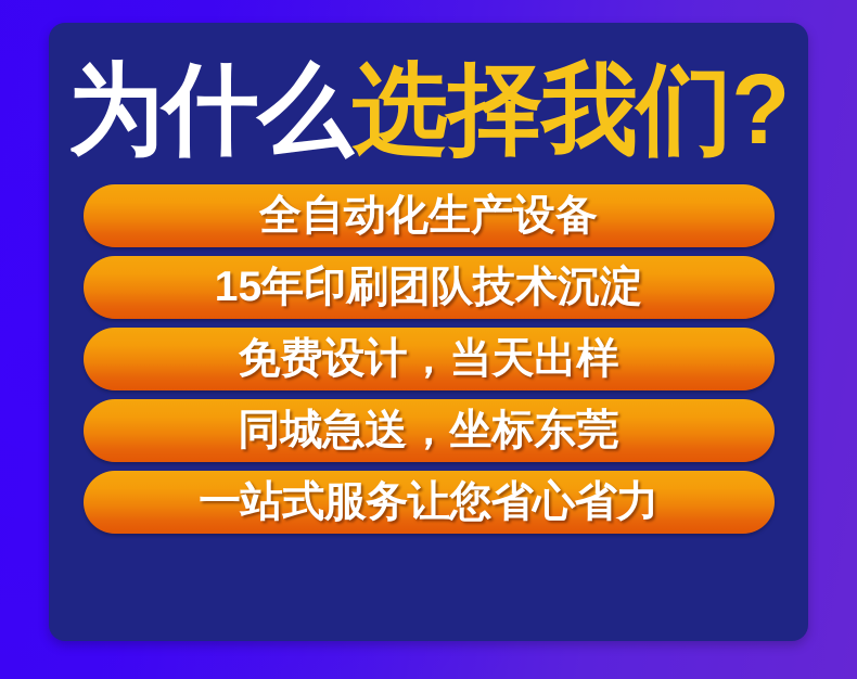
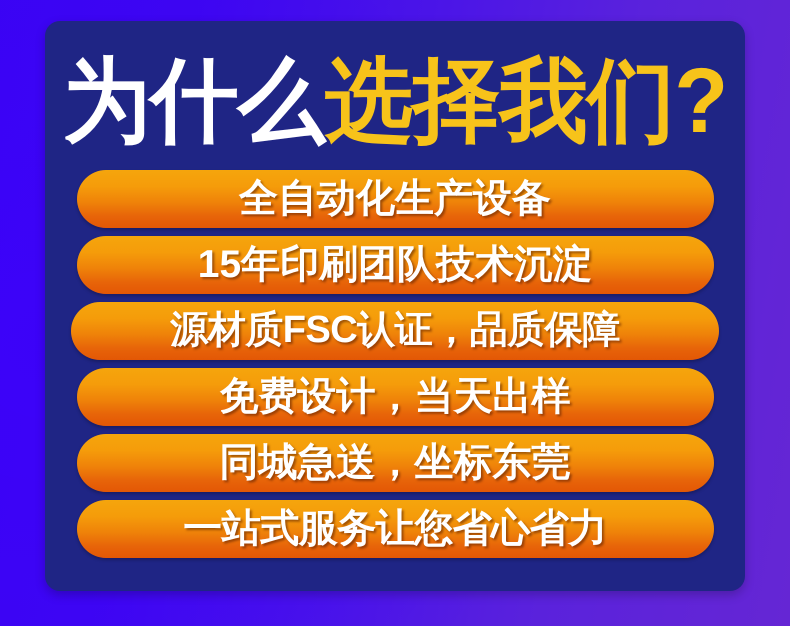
  为什么
  选择我们?
  全自动化生产设备
  15年印刷团队技术沉淀
+ 源材质FSC认证，品质保障
  免费设计，当天出样
  同城急送，坐标东莞
  一站式服务让您省心省力
